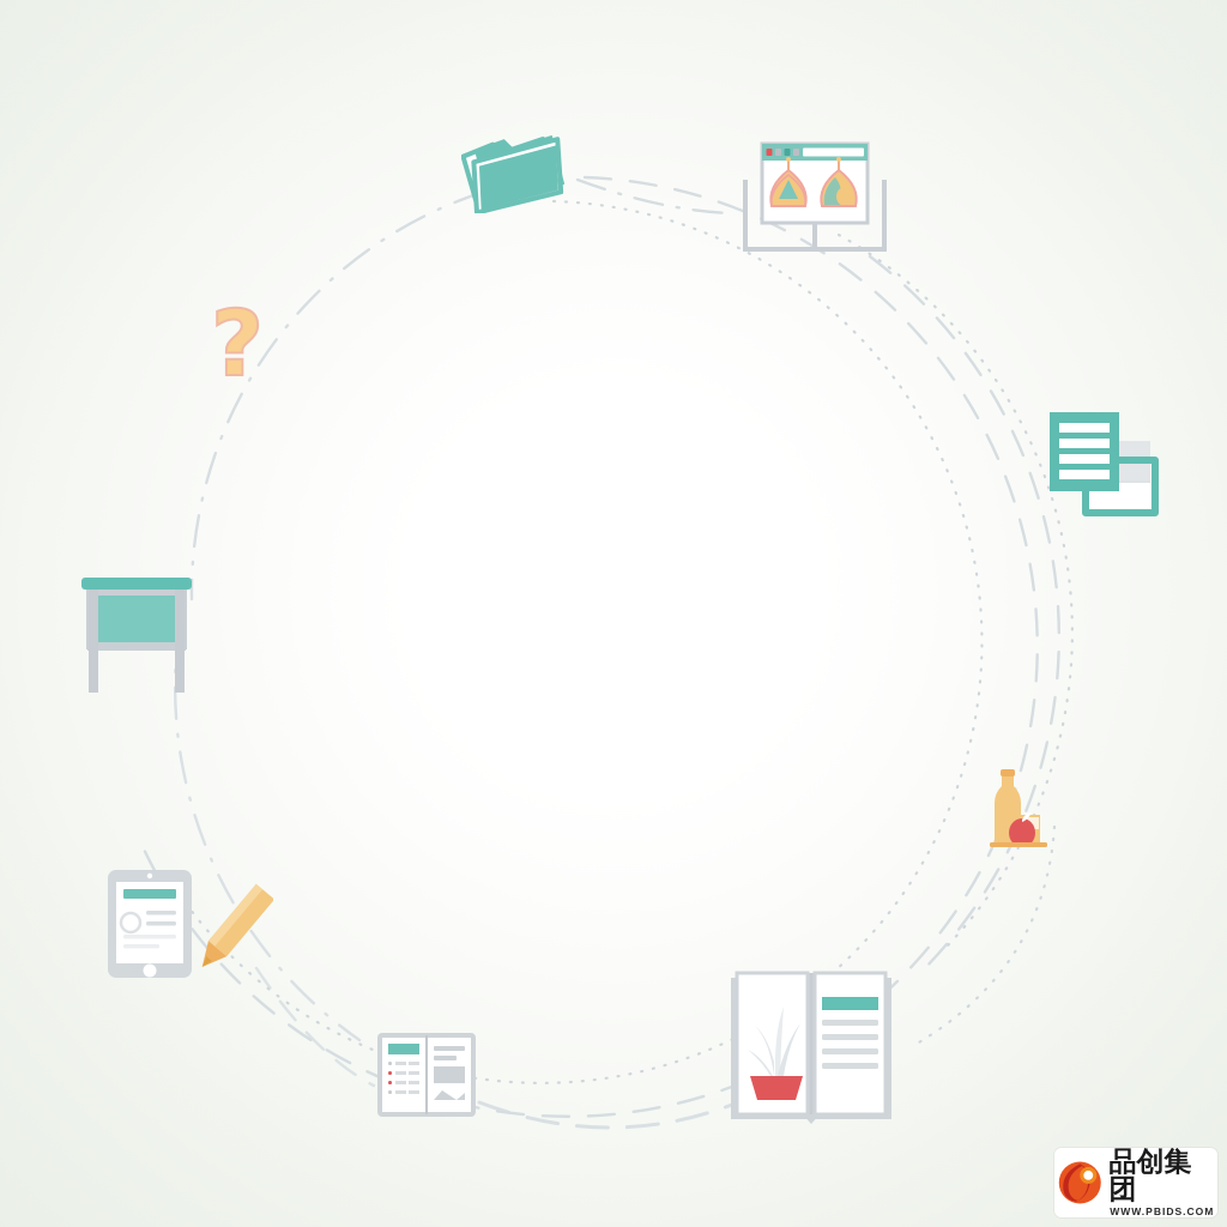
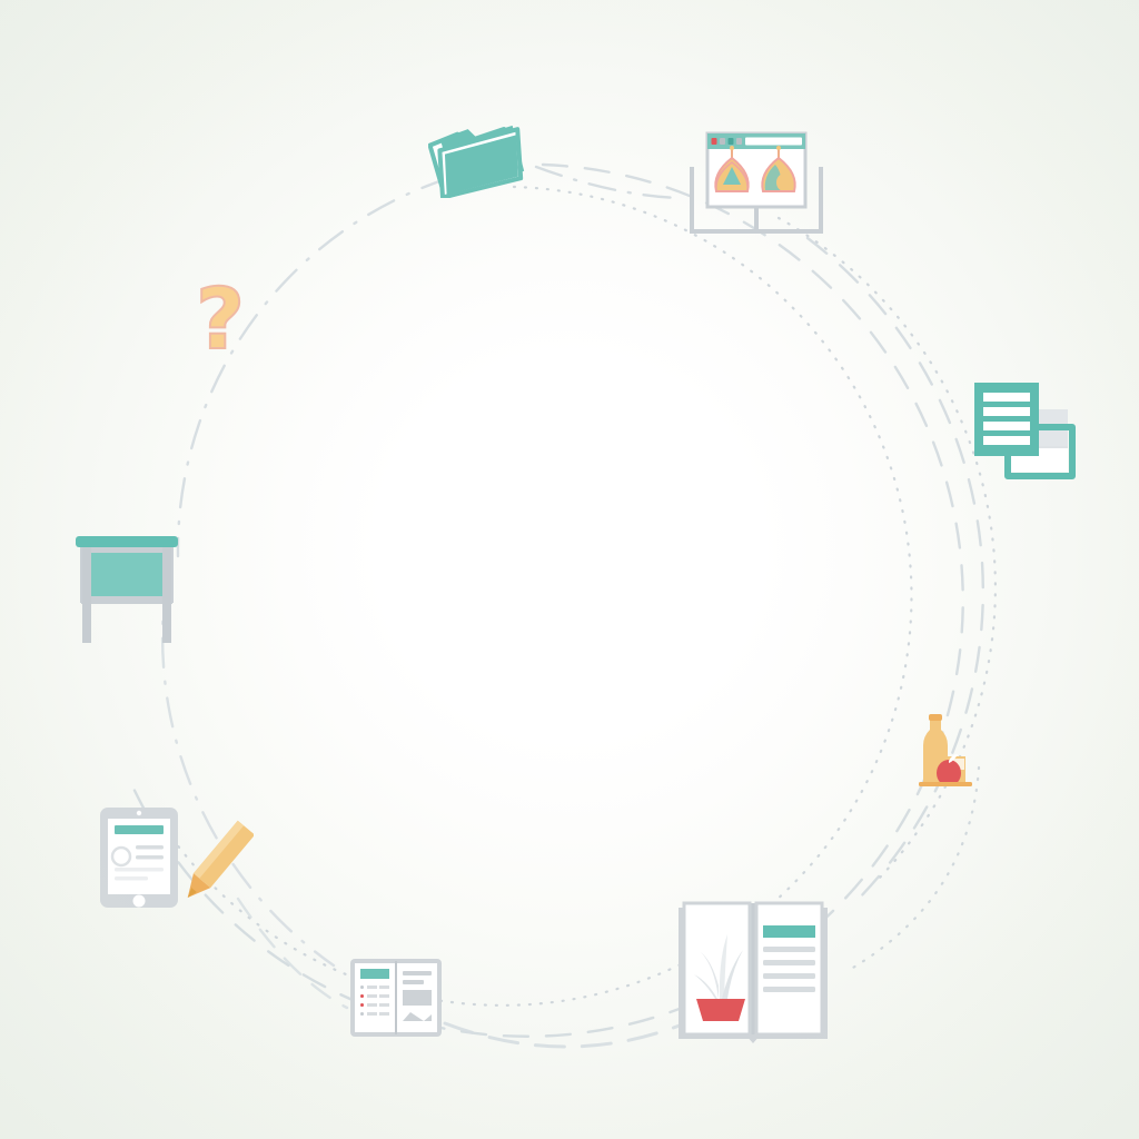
- 品创集团
- WWW.PBIDS.COM
